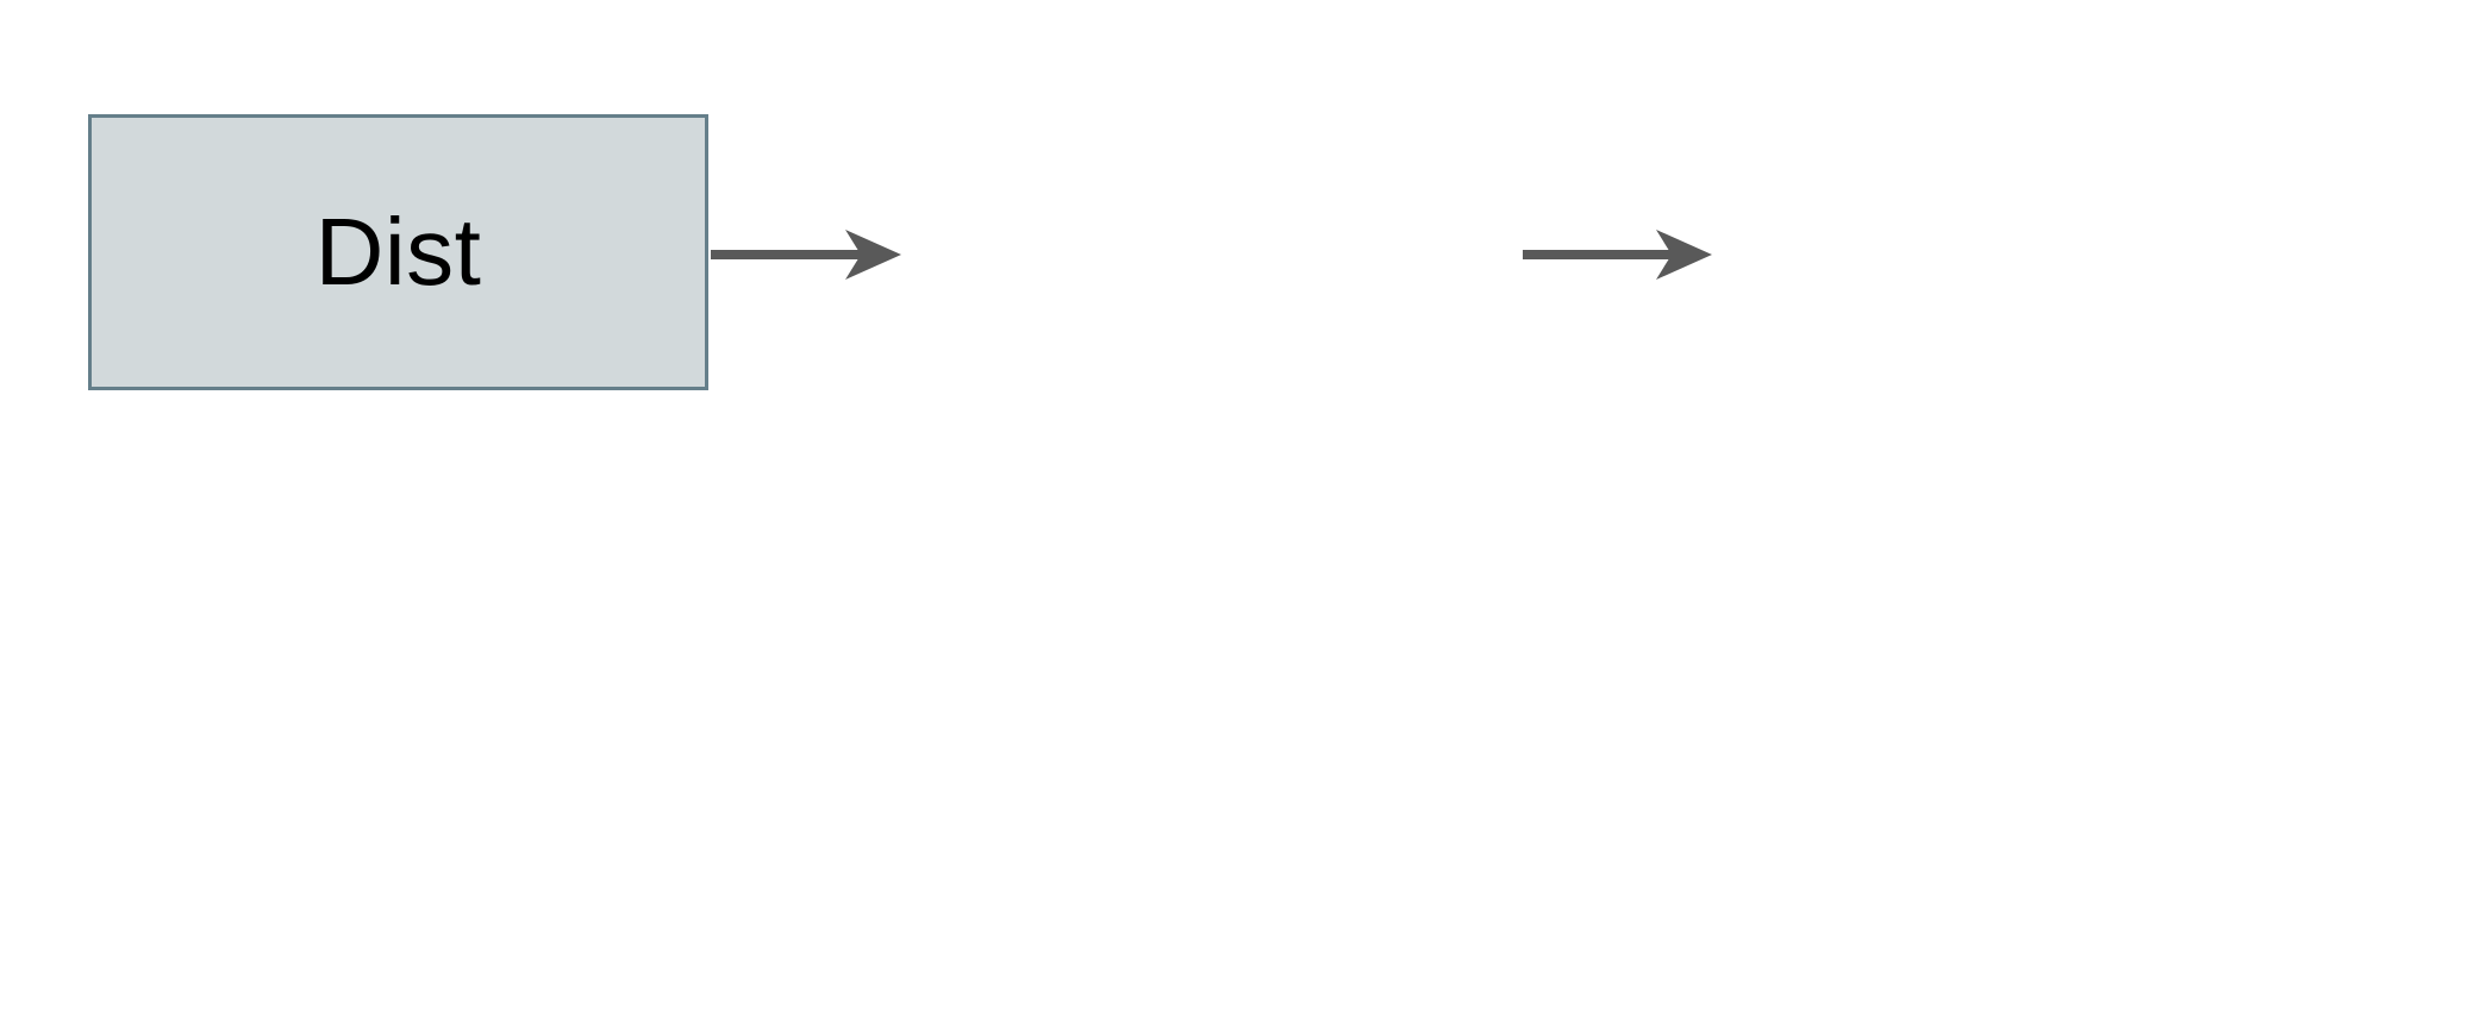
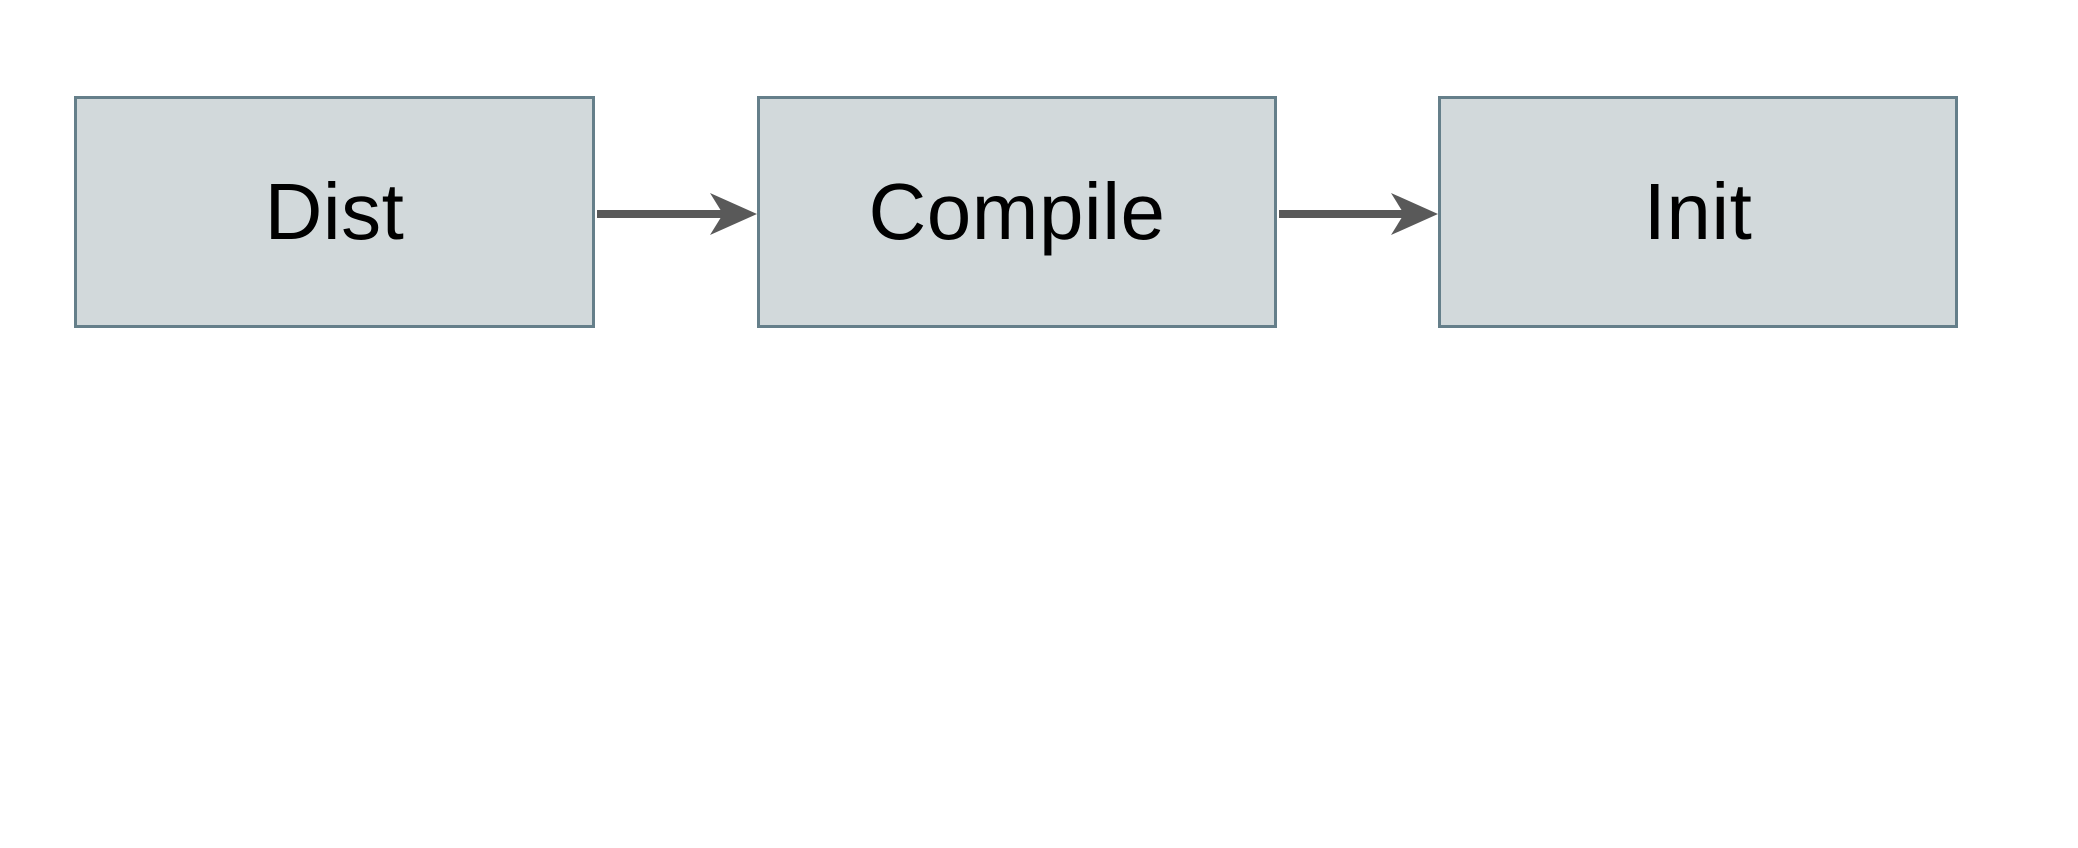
  Dist
+ Compile
+ Init
